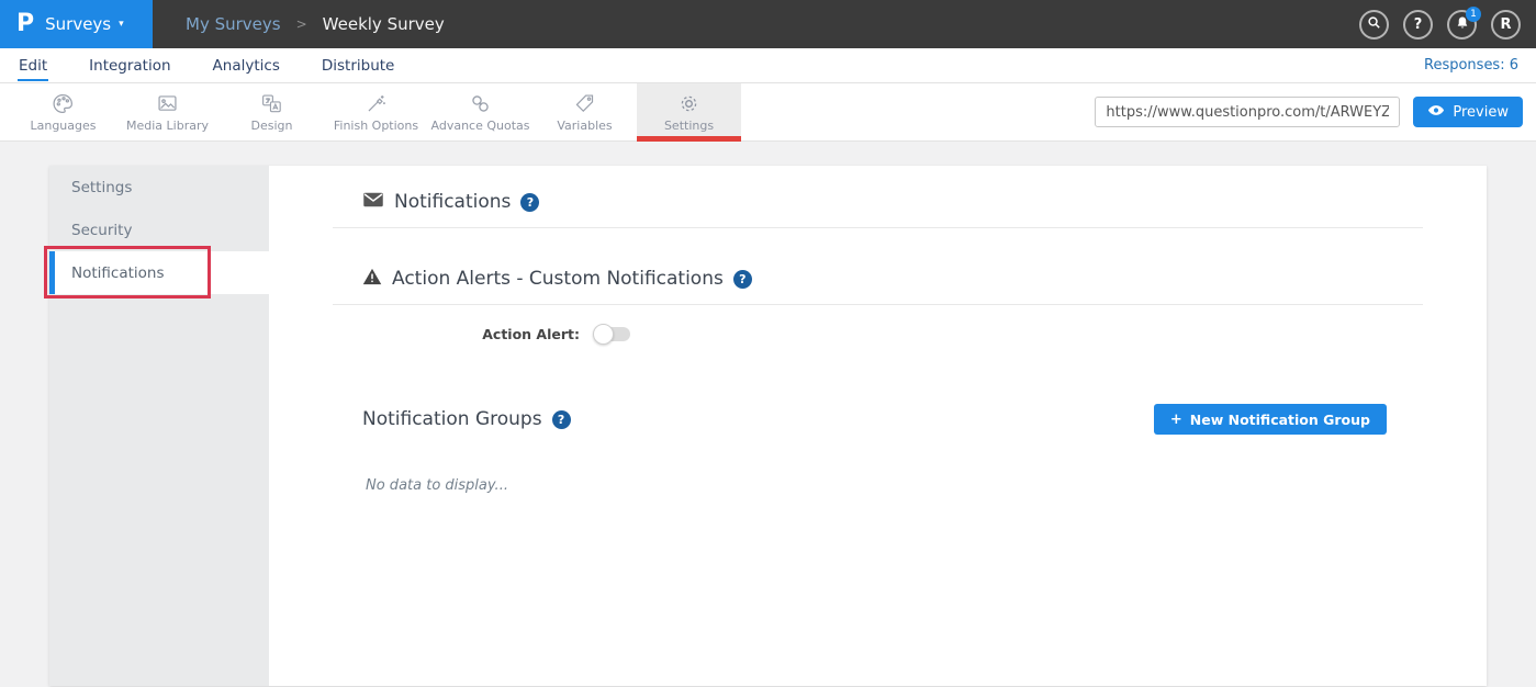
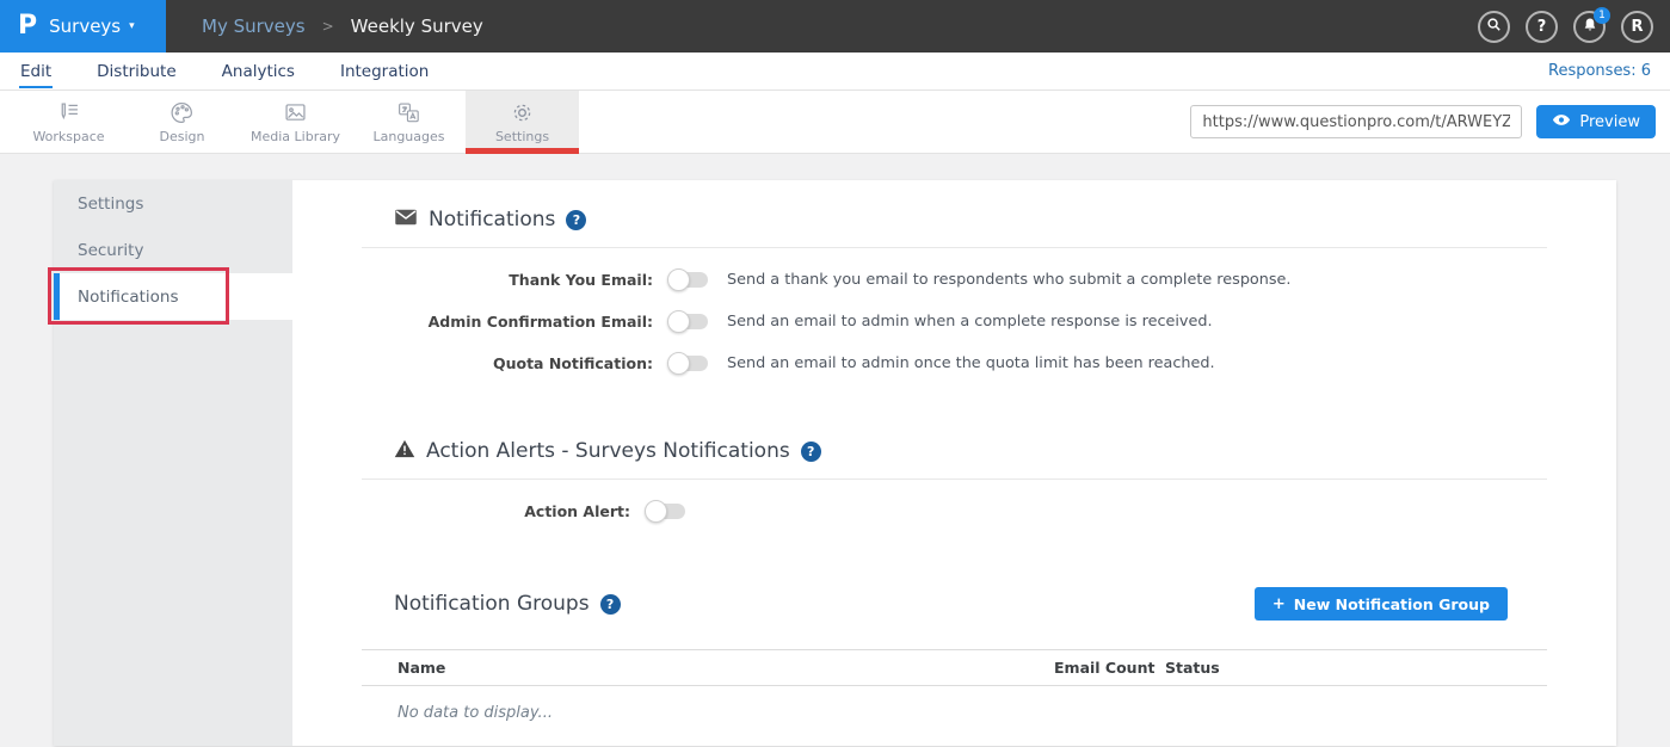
  P
  Surveys
  ▾
  My Surveys
  >
  Weekly Survey
  ?
  1
  R
  Edit
- Integration
+ Distribute
  Analytics
- Distribute
+ Integration
  Responses: 6
+ Workspace
- Languages
+ Design
  Media Library
- Design
+ Languages
- Finish Options
- Advance Quotas
- Variables
  Settings
  https://www.questionpro.com/t/ARWEYZ
  Preview
  Settings
  Security
  Notifications
  Notifications
  ?
+ Thank You Email:
+ Send a thank you email to respondents who submit a complete response.
+ Admin Confirmation Email:
+ Send an email to admin when a complete response is received.
+ Quota Notification:
+ Send an email to admin once the quota limit has been reached.
- Action Alerts - Custom Notifications
+ Action Alerts - Surveys Notifications
  ?
  Action Alert:
  Notification Groups
  ?
  +
  New Notification Group
+ Name
+ Email Count
+ Status
  No data to display...
